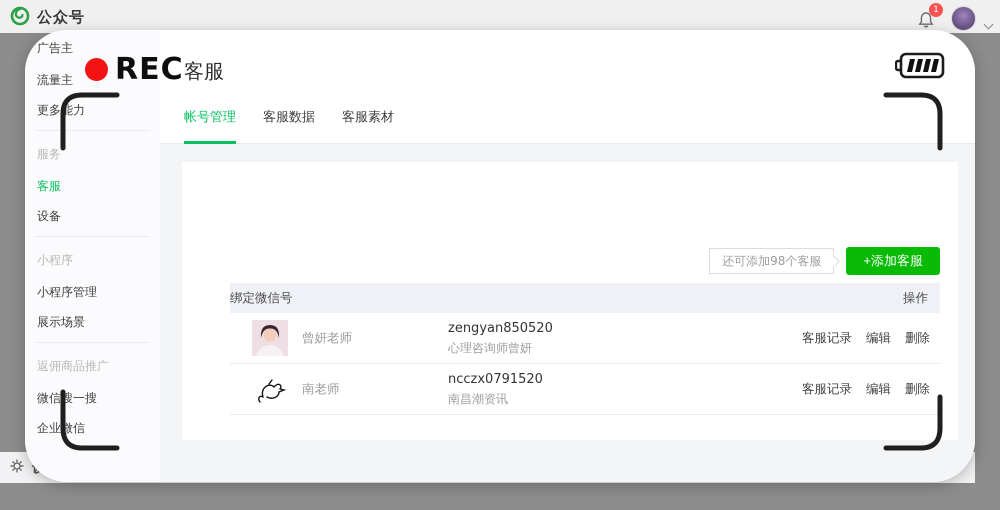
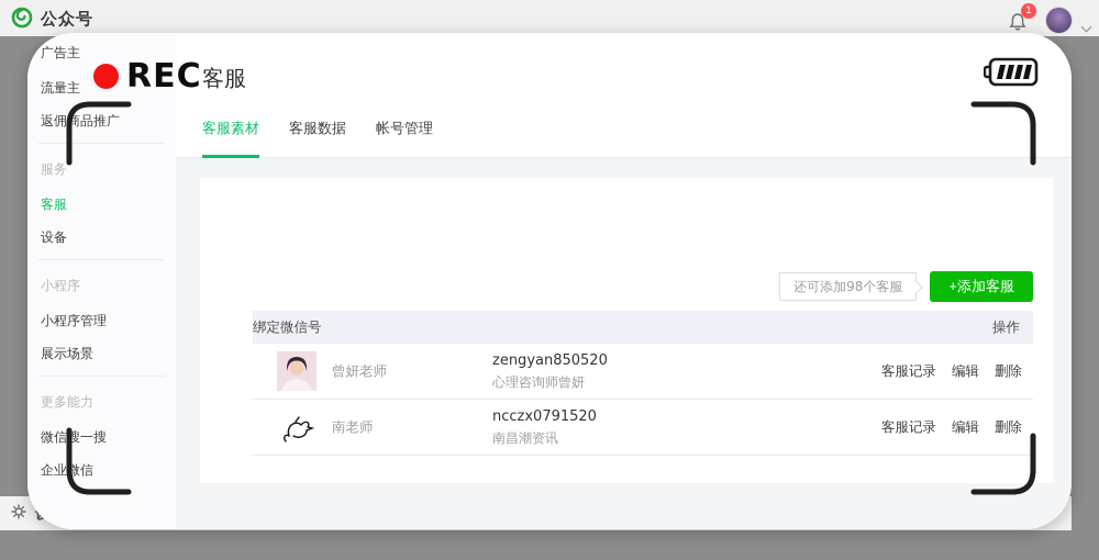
  公众号
  1
  广告主
  流量主
- 更多能力
+ 返佣商品推广
  服务
  客服
  设备
  小程序
  小程序管理
  展示场景
- 返佣商品推广
+ 更多能力
  微信搜一搜
  企业微信
  客服
- 帐号管理
+ 客服素材
  客服数据
- 客服素材
+ 帐号管理
  还可添加98个客服
  +添加客服
  绑定微信号
  操作
  曾妍老师
  zengyan850520
  心理咨询师曾妍
  客服记录
  编辑
  删除
  南老师
  ncczx0791520
  南昌潮资讯
  客服记录
  编辑
  删除
  REC
